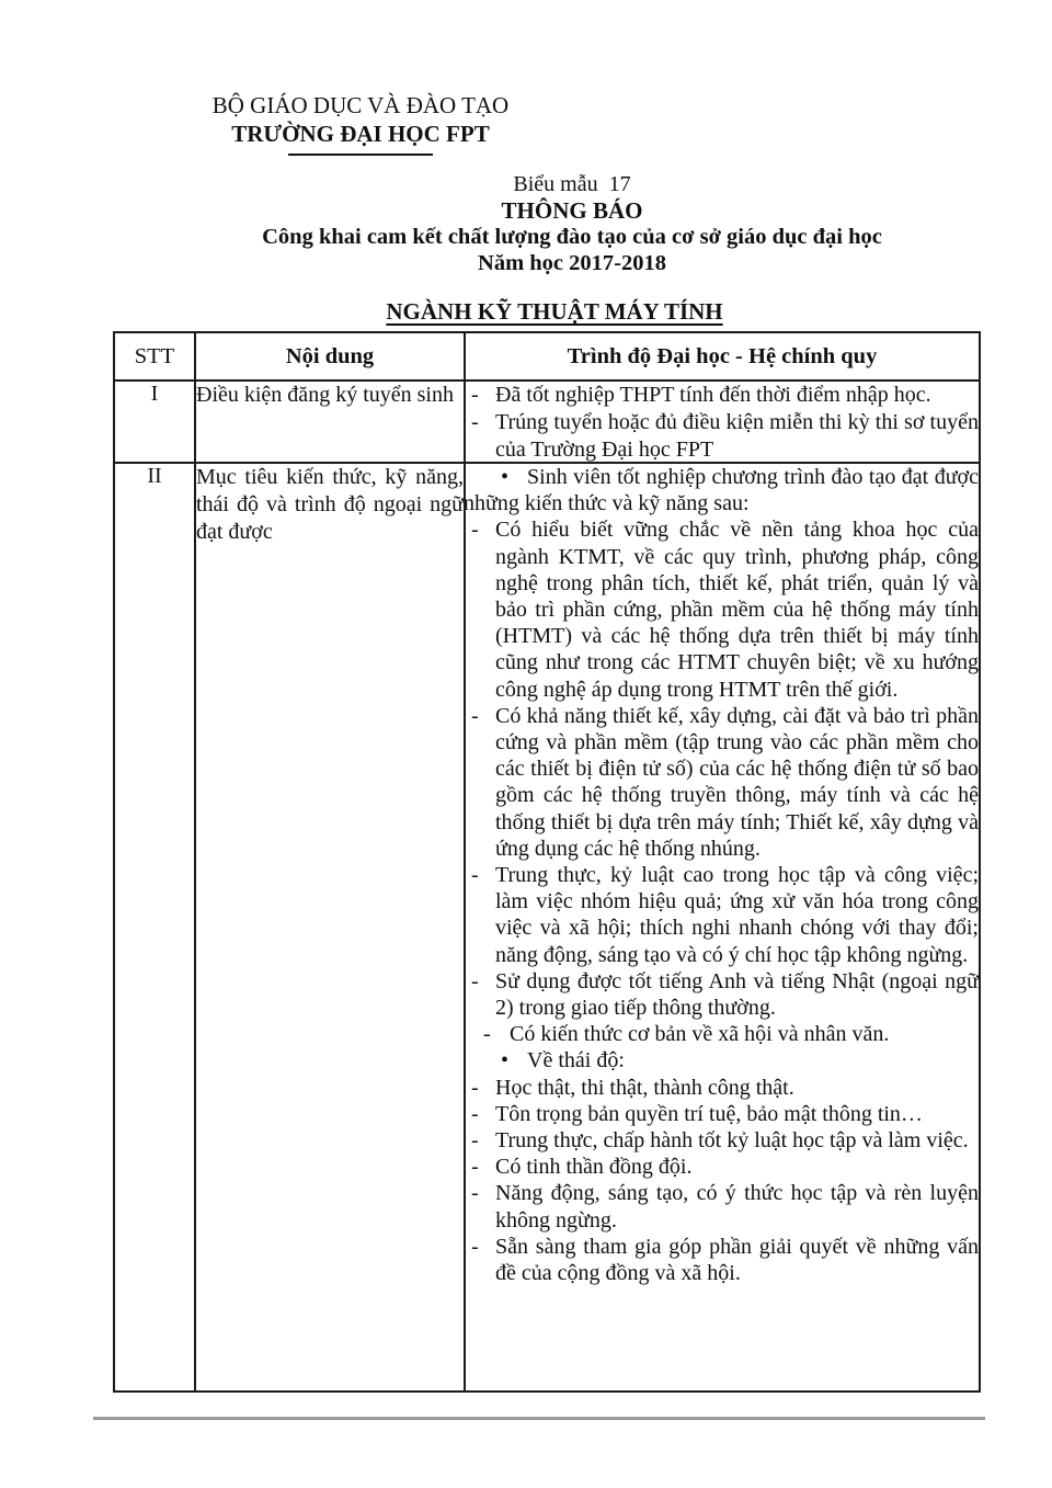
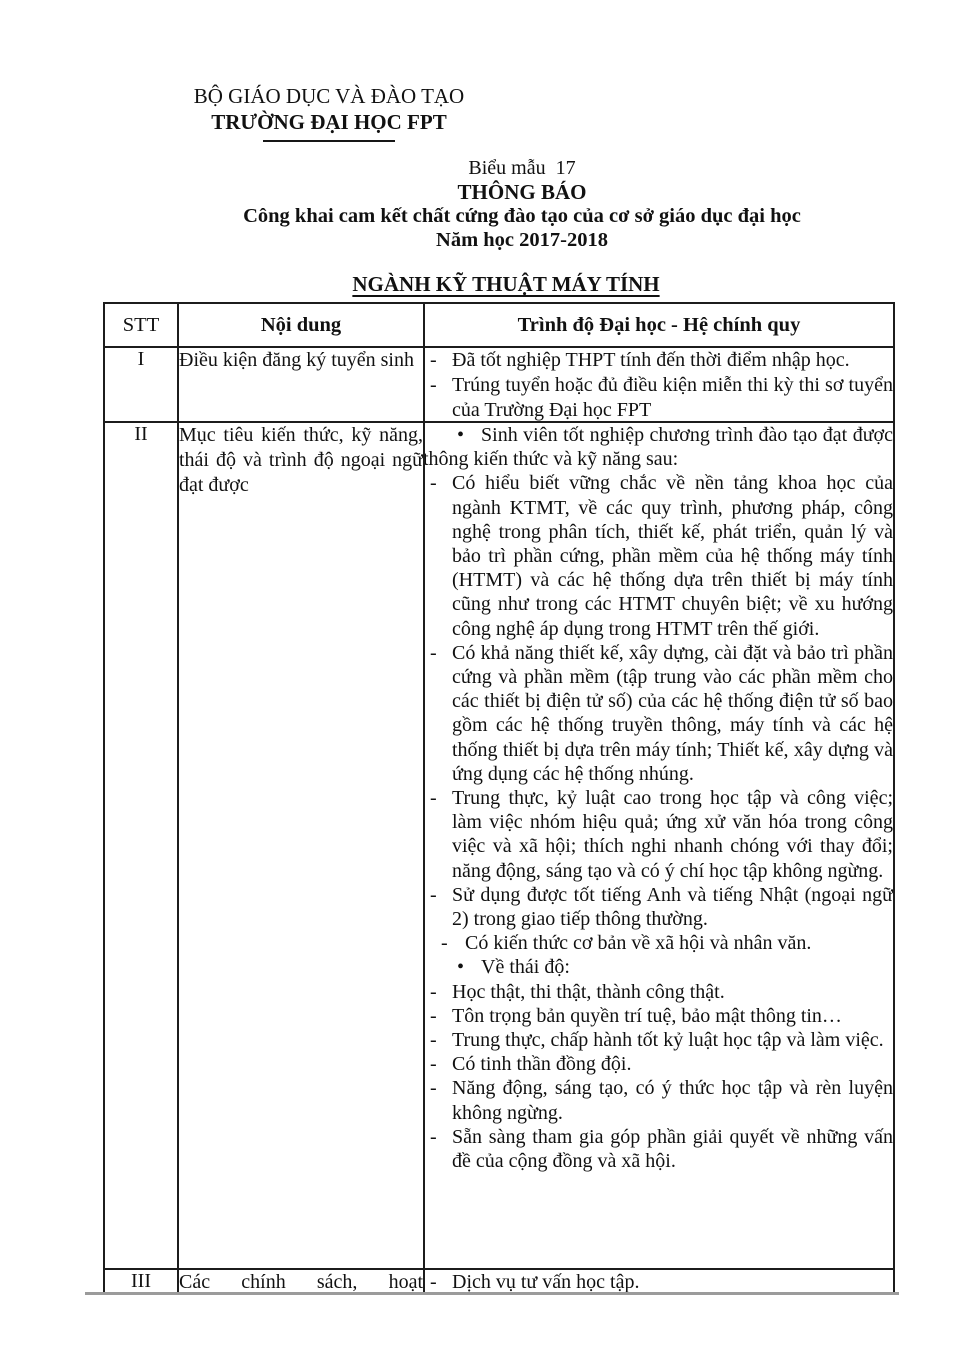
  BỘ GIÁO DỤC VÀ ĐÀO TẠO
  TRƯỜNG ĐẠI HỌC FPT
  Biểu mẫu 17
  THÔNG BÁO
- Công khai cam kết chất lượng đào tạo của cơ sở giáo dục đại học
+ Công khai cam kết chất cứng đào tạo của cơ sở giáo dục đại học
  Năm học 2017-2018
  NGÀNH KỸ THUẬT MÁY TÍNH
  STT	Nội dung	Trình độ Đại học - Hệ chính quy
  I	Điều kiện đăng ký tuyển sinh	- Đã tốt nghiệp THPT tính đến thời điểm nhập học. - Trúng tuyển hoặc đủ điều kiện miễn thi kỳ thi sơ tuyển của Trường Đại học FPT
- II	Mục tiêu kiến thức, kỹ năng, thái độ và trình độ ngoại ngữ đạt được	• Sinh viên tốt nghiệp chương trình đào tạo đạt được những kiến thức và kỹ năng sau: - Có hiểu biết vững chắc về nền tảng khoa học của ngành KTMT, về các quy trình, phương pháp, công nghệ trong phân tích, thiết kế, phát triển, quản lý và bảo trì phần cứng, phần mềm của hệ thống máy tính (HTMT) và các hệ thống dựa trên thiết bị máy tính cũng như trong các HTMT chuyên biệt; về xu hướng công nghệ áp dụng trong HTMT trên thế giới. - Có khả năng thiết kế, xây dựng, cài đặt và bảo trì phần cứng và phần mềm (tập trung vào các phần mềm cho các thiết bị điện tử số) của các hệ thống điện tử số bao gồm các hệ thống truyền thông, máy tính và các hệ thống thiết bị dựa trên máy tính; Thiết kế, xây dựng và ứng dụng các hệ thống nhúng. - Trung thực, kỷ luật cao trong học tập và công việc; làm việc nhóm hiệu quả; ứng xử văn hóa trong công việc và xã hội; thích nghi nhanh chóng với thay đổi; năng động, sáng tạo và có ý chí học tập không ngừng. - Sử dụng được tốt tiếng Anh và tiếng Nhật (ngoại ngữ 2) trong giao tiếp thông thường. - Có kiến thức cơ bản về xã hội và nhân văn. • Về thái độ: - Học thật, thi thật, thành công thật. - Tôn trọng bản quyền trí tuệ, bảo mật thông tin… - Trung thực, chấp hành tốt kỷ luật học tập và làm việc. - Có tinh thần đồng đội. - Năng động, sáng tạo, có ý thức học tập và rèn luyện không ngừng. - Sẵn sàng tham gia góp phần giải quyết về những vấn đề của cộng đồng và xã hội.
+ II	Mục tiêu kiến thức, kỹ năng, thái độ và trình độ ngoại ngữ đạt được	• Sinh viên tốt nghiệp chương trình đào tạo đạt được thông kiến thức và kỹ năng sau: - Có hiểu biết vững chắc về nền tảng khoa học của ngành KTMT, về các quy trình, phương pháp, công nghệ trong phân tích, thiết kế, phát triển, quản lý và bảo trì phần cứng, phần mềm của hệ thống máy tính (HTMT) và các hệ thống dựa trên thiết bị máy tính cũng như trong các HTMT chuyên biệt; về xu hướng công nghệ áp dụng trong HTMT trên thế giới. - Có khả năng thiết kế, xây dựng, cài đặt và bảo trì phần cứng và phần mềm (tập trung vào các phần mềm cho các thiết bị điện tử số) của các hệ thống điện tử số bao gồm các hệ thống truyền thông, máy tính và các hệ thống thiết bị dựa trên máy tính; Thiết kế, xây dựng và ứng dụng các hệ thống nhúng. - Trung thực, kỷ luật cao trong học tập và công việc; làm việc nhóm hiệu quả; ứng xử văn hóa trong công việc và xã hội; thích nghi nhanh chóng với thay đổi; năng động, sáng tạo và có ý chí học tập không ngừng. - Sử dụng được tốt tiếng Anh và tiếng Nhật (ngoại ngữ 2) trong giao tiếp thông thường. - Có kiến thức cơ bản về xã hội và nhân văn. • Về thái độ: - Học thật, thi thật, thành công thật. - Tôn trọng bản quyền trí tuệ, bảo mật thông tin… - Trung thực, chấp hành tốt kỷ luật học tập và làm việc. - Có tinh thần đồng đội. - Năng động, sáng tạo, có ý thức học tập và rèn luyện không ngừng. - Sẵn sàng tham gia góp phần giải quyết về những vấn đề của cộng đồng và xã hội.
+ III	Các chính sách, hoạt	- Dịch vụ tư vấn học tập.
